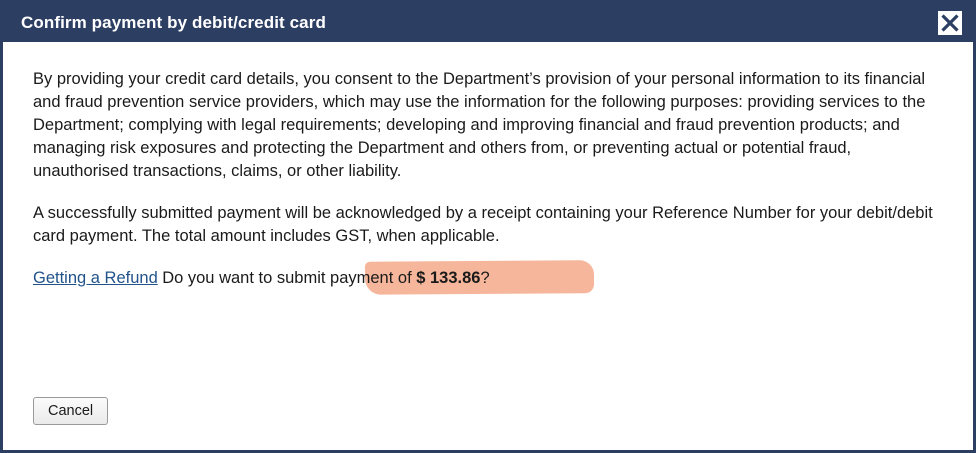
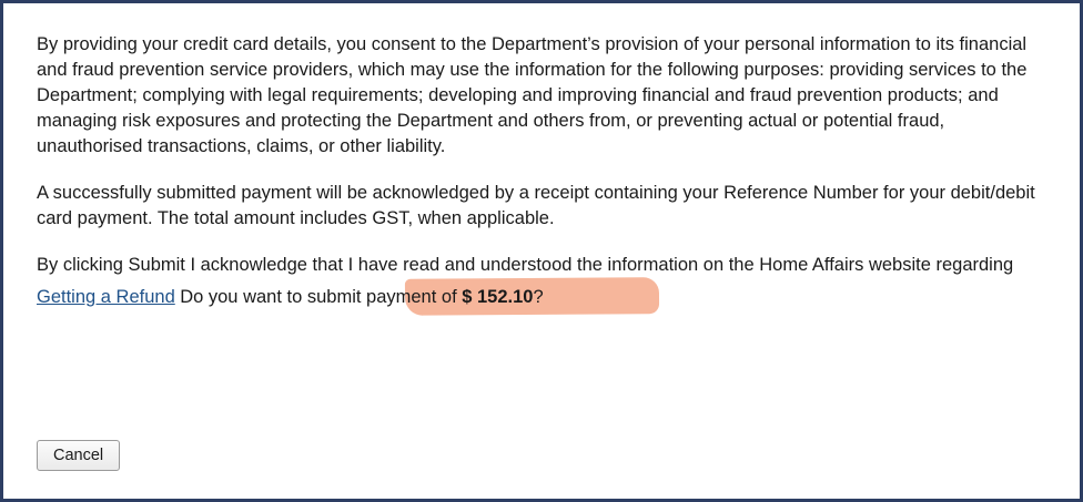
- Confirm payment by debit/credit card
  By providing your credit card details, you consent to the Department’s provision of your personal information to its financial and fraud prevention service providers, which may use the information for the following purposes: providing services to the Department; complying with legal requirements; developing and improving financial and fraud prevention products; and managing risk exposures and protecting the Department and others from, or preventing actual or potential fraud, unauthorised transactions, claims, or other liability.
  A successfully submitted payment will be acknowledged by a receipt containing your Reference Number for your debit/debit card payment. The total amount includes GST, when applicable.
+ By clicking Submit I acknowledge that I have read and understood the information on the Home Affairs website regarding
- Getting a Refund Do you want to submit payment of $ 133.86?
+ Getting a Refund Do you want to submit payment of $ 152.10?
  Cancel
